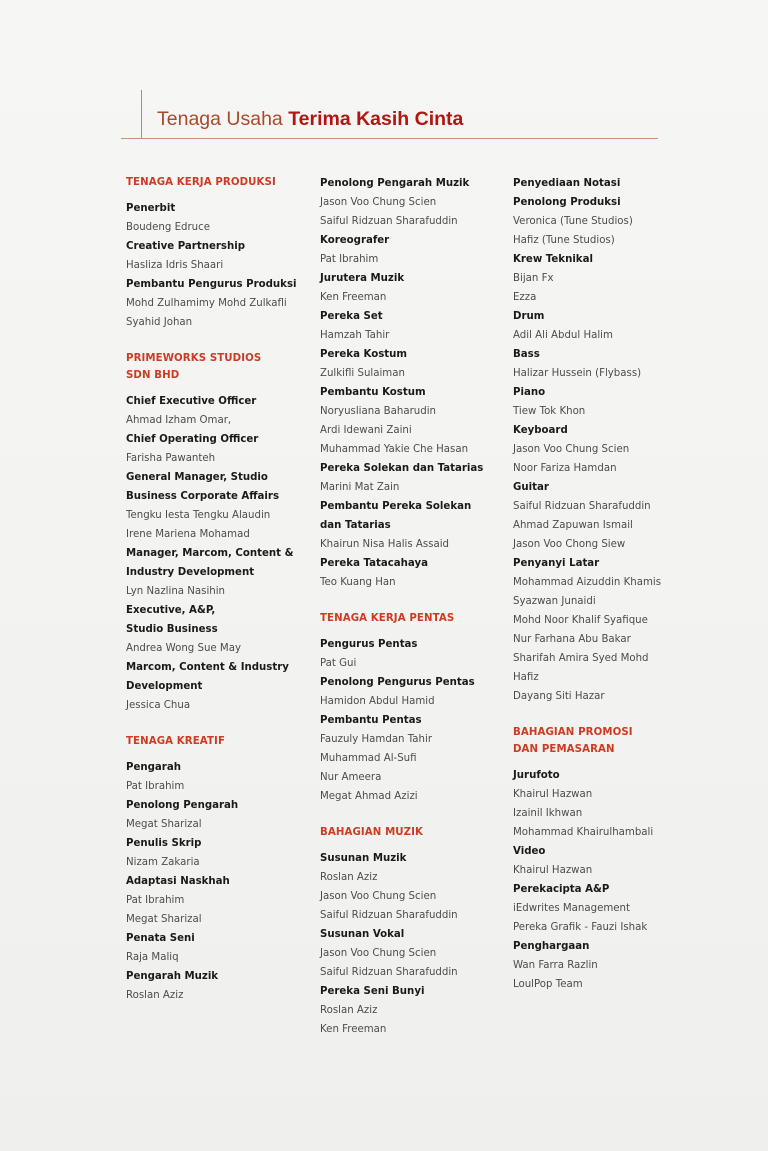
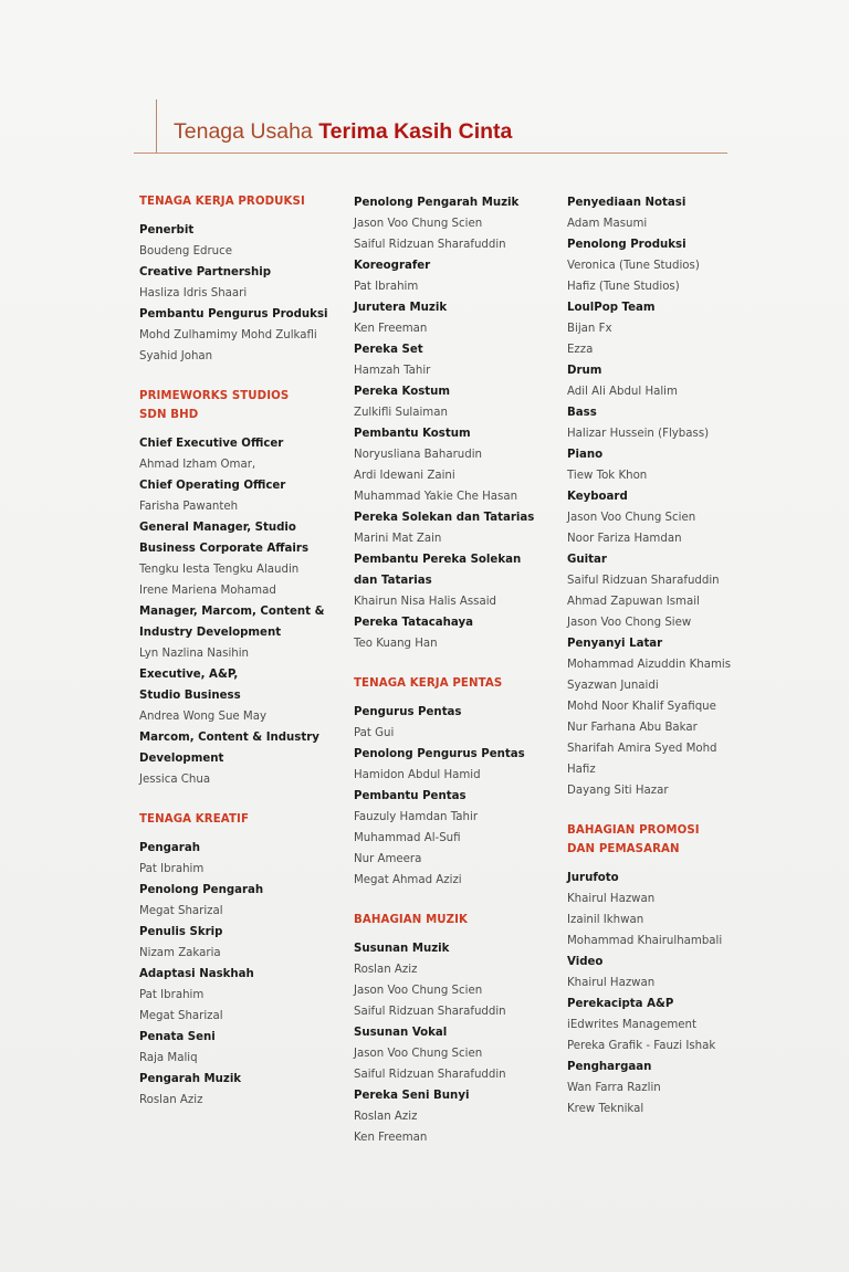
  Tenaga Usaha Terima Kasih Cinta
  TENAGA KERJA PRODUKSI
  Penerbit
  Boudeng Edruce
  Creative Partnership
  Hasliza Idris Shaari
  Pembantu Pengurus Produksi
  Mohd Zulhamimy Mohd Zulkafli
  Syahid Johan
  PRIMEWORKS STUDIOS
  SDN BHD
  Chief Executive Officer
  Ahmad Izham Omar,
  Chief Operating Officer
  Farisha Pawanteh
  General Manager, Studio
  Business Corporate Affairs
  Tengku Iesta Tengku Alaudin
  Irene Mariena Mohamad
  Manager, Marcom, Content &
  Industry Development
  Lyn Nazlina Nasihin
  Executive, A&P,
  Studio Business
  Andrea Wong Sue May
  Marcom, Content & Industry
  Development
  Jessica Chua
  TENAGA KREATIF
  Pengarah
  Pat Ibrahim
  Penolong Pengarah
  Megat Sharizal
  Penulis Skrip
  Nizam Zakaria
  Adaptasi Naskhah
  Pat Ibrahim
  Megat Sharizal
  Penata Seni
  Raja Maliq
  Pengarah Muzik
  Roslan Aziz
  Penolong Pengarah Muzik
  Jason Voo Chung Scien
  Saiful Ridzuan Sharafuddin
  Koreografer
  Pat Ibrahim
  Jurutera Muzik
  Ken Freeman
  Pereka Set
  Hamzah Tahir
  Pereka Kostum
  Zulkifli Sulaiman
  Pembantu Kostum
  Noryusliana Baharudin
  Ardi Idewani Zaini
  Muhammad Yakie Che Hasan
  Pereka Solekan dan Tatarias
  Marini Mat Zain
  Pembantu Pereka Solekan
  dan Tatarias
  Khairun Nisa Halis Assaid
  Pereka Tatacahaya
  Teo Kuang Han
  TENAGA KERJA PENTAS
  Pengurus Pentas
  Pat Gui
  Penolong Pengurus Pentas
  Hamidon Abdul Hamid
  Pembantu Pentas
  Fauzuly Hamdan Tahir
  Muhammad Al-Sufi
  Nur Ameera
  Megat Ahmad Azizi
  BAHAGIAN MUZIK
  Susunan Muzik
  Roslan Aziz
  Jason Voo Chung Scien
  Saiful Ridzuan Sharafuddin
  Susunan Vokal
  Jason Voo Chung Scien
  Saiful Ridzuan Sharafuddin
  Pereka Seni Bunyi
  Roslan Aziz
  Ken Freeman
  Penyediaan Notasi
+ Adam Masumi
  Penolong Produksi
  Veronica (Tune Studios)
  Hafiz (Tune Studios)
- Krew Teknikal
+ LoulPop Team
  Bijan Fx
  Ezza
  Drum
  Adil Ali Abdul Halim
  Bass
  Halizar Hussein (Flybass)
  Piano
  Tiew Tok Khon
  Keyboard
  Jason Voo Chung Scien
  Noor Fariza Hamdan
  Guitar
  Saiful Ridzuan Sharafuddin
  Ahmad Zapuwan Ismail
  Jason Voo Chong Siew
  Penyanyi Latar
  Mohammad Aizuddin Khamis
  Syazwan Junaidi
  Mohd Noor Khalif Syafique
  Nur Farhana Abu Bakar
  Sharifah Amira Syed Mohd
  Hafiz
  Dayang Siti Hazar
  BAHAGIAN PROMOSI
  DAN PEMASARAN
  Jurufoto
  Khairul Hazwan
  Izainil Ikhwan
  Mohammad Khairulhambali
  Video
  Khairul Hazwan
  Perekacipta A&P
  iEdwrites Management
  Pereka Grafik - Fauzi Ishak
  Penghargaan
  Wan Farra Razlin
- LoulPop Team
+ Krew Teknikal
